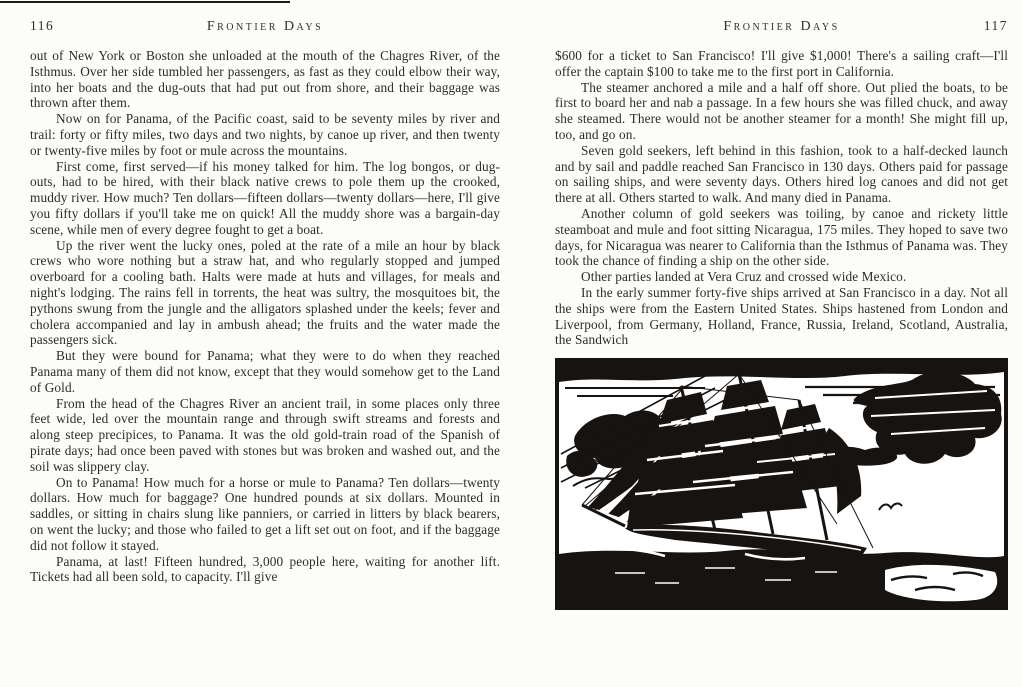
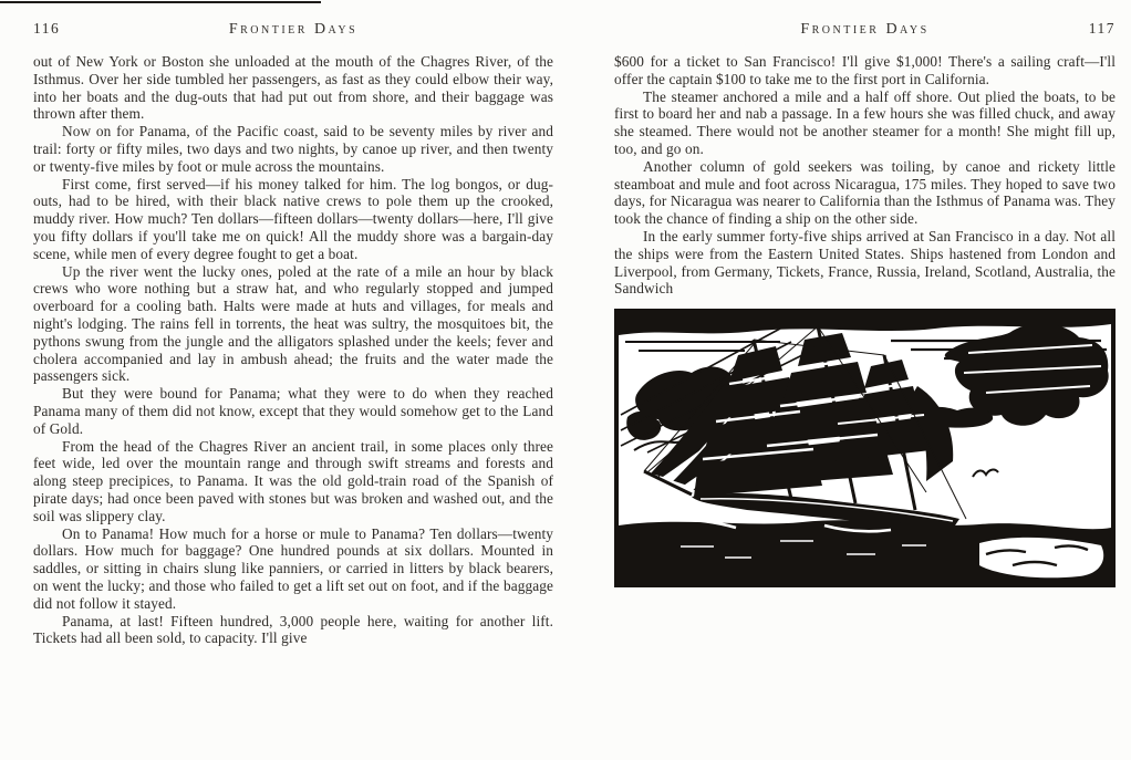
  116
  Frontier Days
  out of New York or Boston she unloaded at the mouth of the Chagres River, of the Isthmus. Over her side tumbled her passengers, as fast as they could elbow their way, into her boats and the dug-outs that had put out from shore, and their baggage was thrown after them.
  Now on for Panama, of the Pacific coast, said to be seventy miles by river and trail: forty or fifty miles, two days and two nights, by canoe up river, and then twenty or twenty-five miles by foot or mule across the mountains.
  First come, first served—if his money talked for him. The log bongos, or dug-outs, had to be hired, with their black native crews to pole them up the crooked, muddy river. How much? Ten dollars—fifteen dollars—twenty dollars—here, I'll give you fifty dollars if you'll take me on quick! All the muddy shore was a bargain-day scene, while men of every degree fought to get a boat.
  Up the river went the lucky ones, poled at the rate of a mile an hour by black crews who wore nothing but a straw hat, and who regularly stopped and jumped overboard for a cooling bath. Halts were made at huts and villages, for meals and night's lodging. The rains fell in torrents, the heat was sultry, the mosquitoes bit, the pythons swung from the jungle and the alligators splashed under the keels; fever and cholera accompanied and lay in ambush ahead; the fruits and the water made the passengers sick.
  But they were bound for Panama; what they were to do when they reached Panama many of them did not know, except that they would somehow get to the Land of Gold.
  From the head of the Chagres River an ancient trail, in some places only three feet wide, led over the mountain range and through swift streams and forests and along steep precipices, to Panama. It was the old gold-train road of the Spanish of pirate days; had once been paved with stones but was broken and washed out, and the soil was slippery clay.
  On to Panama! How much for a horse or mule to Panama? Ten dollars—twenty dollars. How much for baggage? One hundred pounds at six dollars. Mounted in saddles, or sitting in chairs slung like panniers, or carried in litters by black bearers, on went the lucky; and those who failed to get a lift set out on foot, and if the baggage did not follow it stayed.
  Panama, at last! Fifteen hundred, 3,000 people here, waiting for another lift. Tickets had all been sold, to capacity. I'll give
  Frontier Days
  117
  $600 for a ticket to San Francisco! I'll give $1,000! There's a sailing craft—I'll offer the captain $100 to take me to the first port in California.
  The steamer anchored a mile and a half off shore. Out plied the boats, to be first to board her and nab a passage. In a few hours she was filled chuck, and away she steamed. There would not be another steamer for a month! She might fill up, too, and go on.
- Seven gold seekers, left behind in this fashion, took to a half-decked launch and by sail and paddle reached San Francisco in 130 days. Others paid for passage on sailing ships, and were seventy days. Others hired log canoes and did not get there at all. Others started to walk. And many died in Panama.
- Another column of gold seekers was toiling, by canoe and rickety little steamboat and mule and foot sitting Nicaragua, 175 miles. They hoped to save two days, for Nicaragua was nearer to California than the Isthmus of Panama was. They took the chance of finding a ship on the other side.
+ Another column of gold seekers was toiling, by canoe and rickety little steamboat and mule and foot across Nicaragua, 175 miles. They hoped to save two days, for Nicaragua was nearer to California than the Isthmus of Panama was. They took the chance of finding a ship on the other side.
- Other parties landed at Vera Cruz and crossed wide Mexico.
- In the early summer forty-five ships arrived at San Francisco in a day. Not all the ships were from the Eastern United States. Ships hastened from London and Liverpool, from Germany, Holland, France, Russia, Ireland, Scotland, Australia, the Sandwich
+ In the early summer forty-five ships arrived at San Francisco in a day. Not all the ships were from the Eastern United States. Ships hastened from London and Liverpool, from Germany, Tickets, France, Russia, Ireland, Scotland, Australia, the Sandwich
